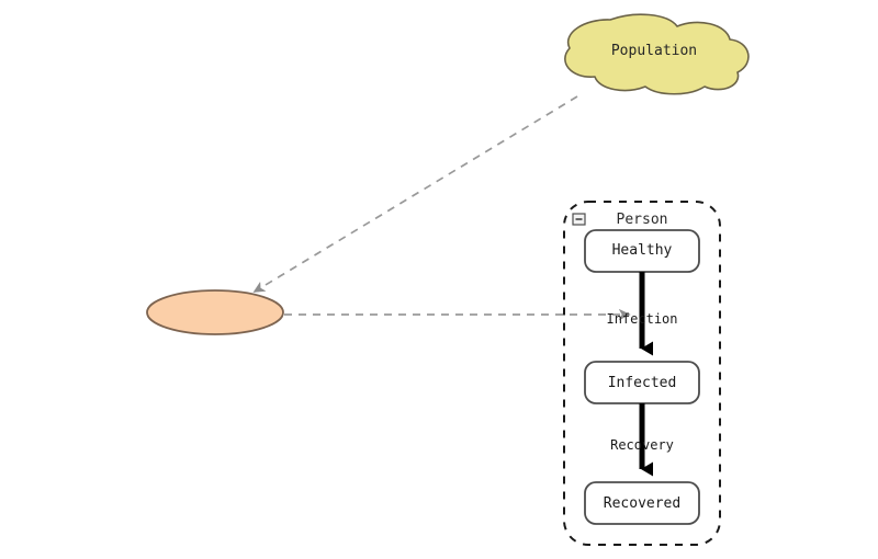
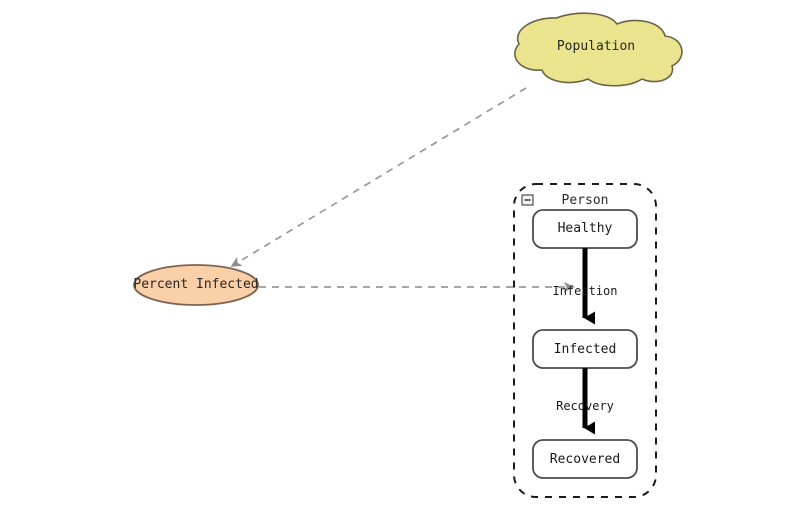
  Population
+ Percent Infected
  Person
  Healthy
  Infected
  Recovered
  Infection
  Recovery
